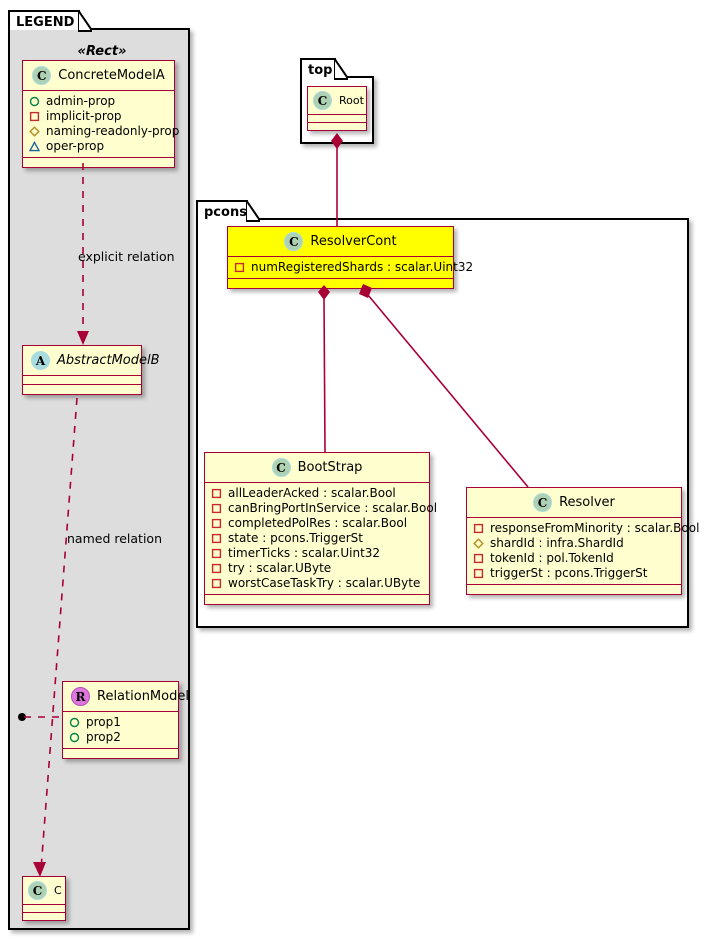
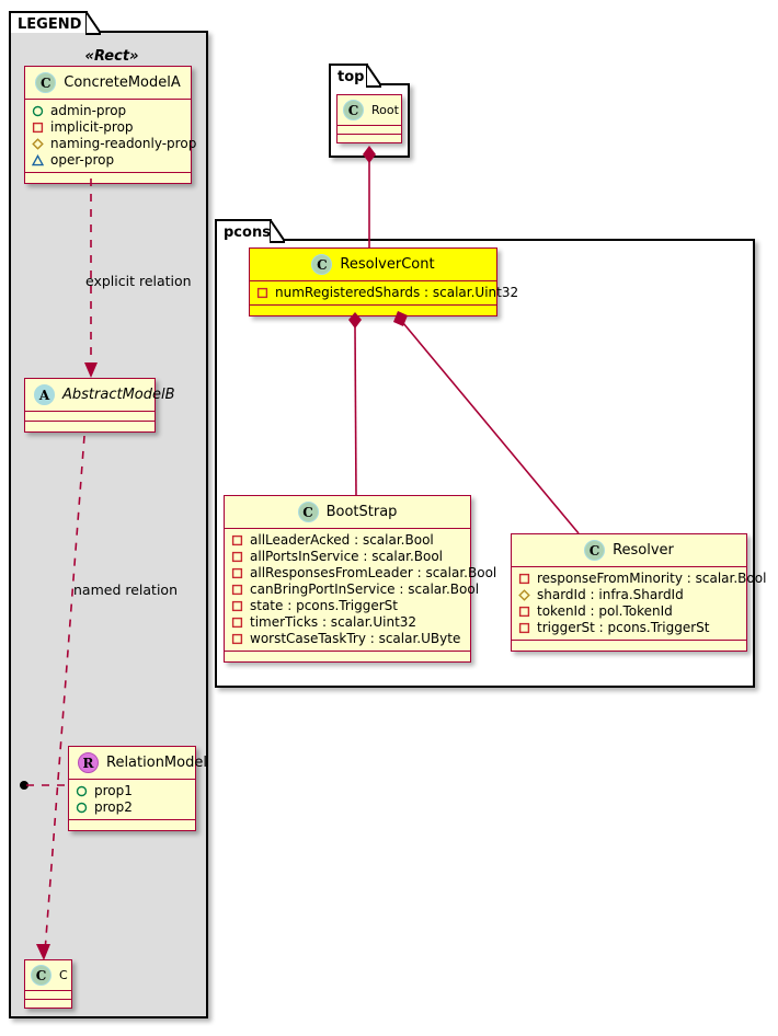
  LEGEND
  «Rect»
  C
  ConcreteModelA
  admin-prop
  implicit-prop
  naming-readonly-prop
  oper-prop
  A
  AbstractModelB
  R
  RelationModel
  prop1
  prop2
  C
  C
  explicit relation
  named relation
  top
  C
  Root
  pcons
  C
  ResolverCont
  numRegisteredShards : scalar.Uint32
  C
  BootStrap
  allLeaderAcked : scalar.Bool
+ allPortsInService : scalar.Bool
+ allResponsesFromLeader : scalar.Bool
  canBringPortInService : scalar.Bool
- completedPolRes : scalar.Bool
  state : pcons.TriggerSt
  timerTicks : scalar.Uint32
- try : scalar.UByte
  worstCaseTaskTry : scalar.UByte
  C
  Resolver
  responseFromMinority : scalar.Bool
  shardId : infra.ShardId
  tokenId : pol.TokenId
  triggerSt : pcons.TriggerSt
